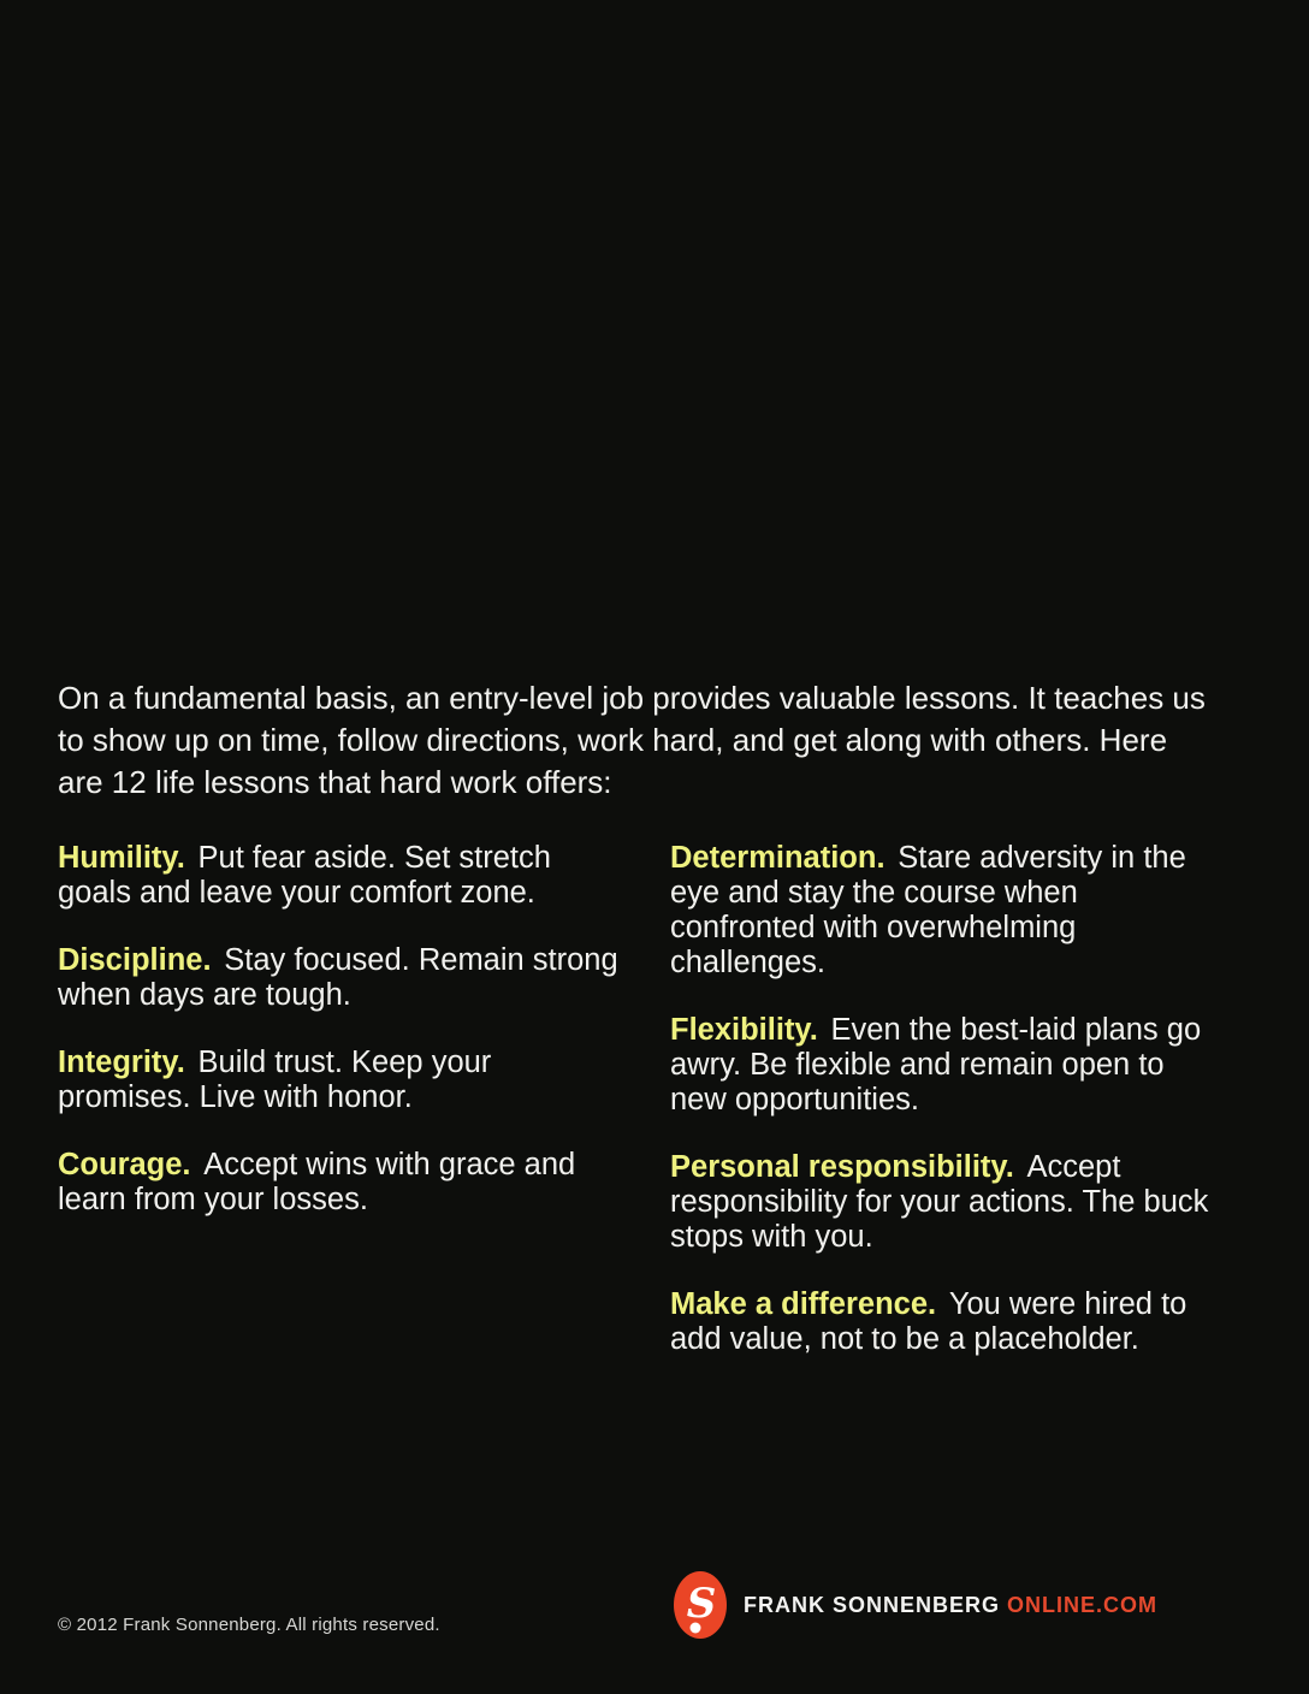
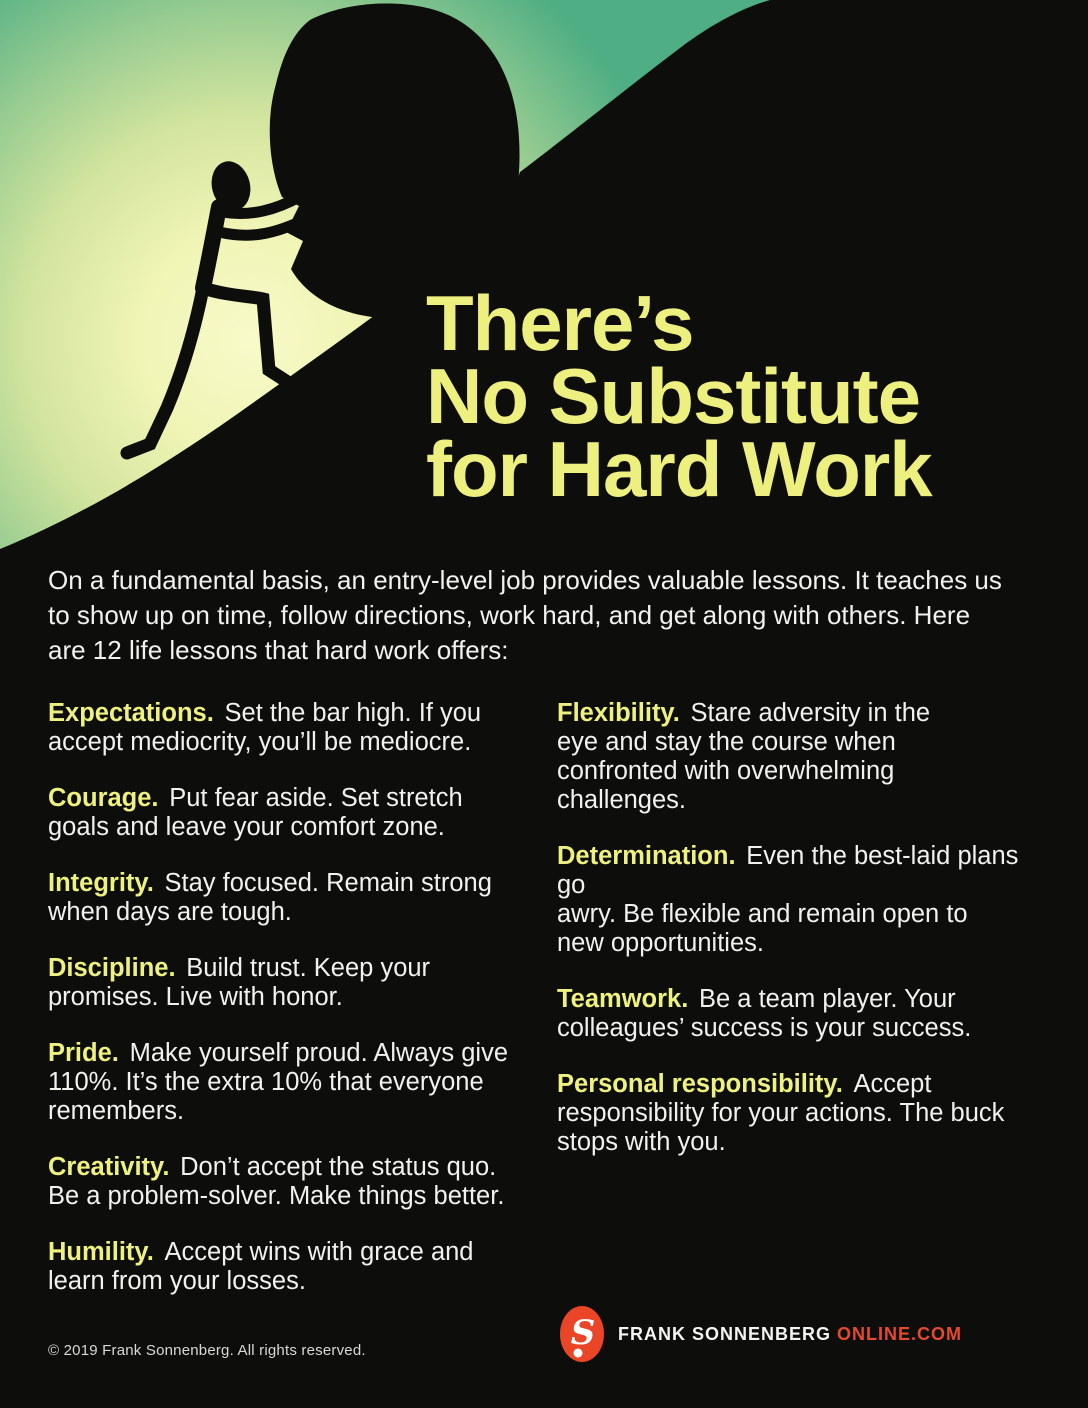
+ There’s
+ No Substitute
+ for Hard Work
  On a fundamental basis, an entry-level job provides valuable lessons. It teaches us
  to show up on time, follow directions, work hard, and get along with others. Here
  are 12 life lessons that hard work offers:
+ Expectations. Set the bar high. If you
+ accept mediocrity, you’ll be mediocre.
- Humility. Put fear aside. Set stretch
+ Courage. Put fear aside. Set stretch
  goals and leave your comfort zone.
- Discipline. Stay focused. Remain strong
+ Integrity. Stay focused. Remain strong
  when days are tough.
- Integrity. Build trust. Keep your
+ Discipline. Build trust. Keep your
  promises. Live with honor.
+ Pride. Make yourself proud. Always give
+ 110%. It’s the extra 10% that everyone
+ remembers.
+ Creativity. Don’t accept the status quo.
+ Be a problem-solver. Make things better.
- Courage. Accept wins with grace and
+ Humility. Accept wins with grace and
  learn from your losses.
- Determination. Stare adversity in the
+ Flexibility. Stare adversity in the
  eye and stay the course when
  confronted with overwhelming
  challenges.
- Flexibility. Even the best-laid plans go
+ Determination. Even the best-laid plans go
  awry. Be flexible and remain open to
  new opportunities.
+ Teamwork. Be a team player. Your
+ colleagues’ success is your success.
  Personal responsibility. Accept
  responsibility for your actions. The buck
  stops with you.
- Make a difference. You were hired to
- add value, not to be a placeholder.
- © 2012 Frank Sonnenberg. All rights reserved.
+ © 2019 Frank Sonnenberg. All rights reserved.
  S
  FRANK SONNENBERG ONLINE.COM
